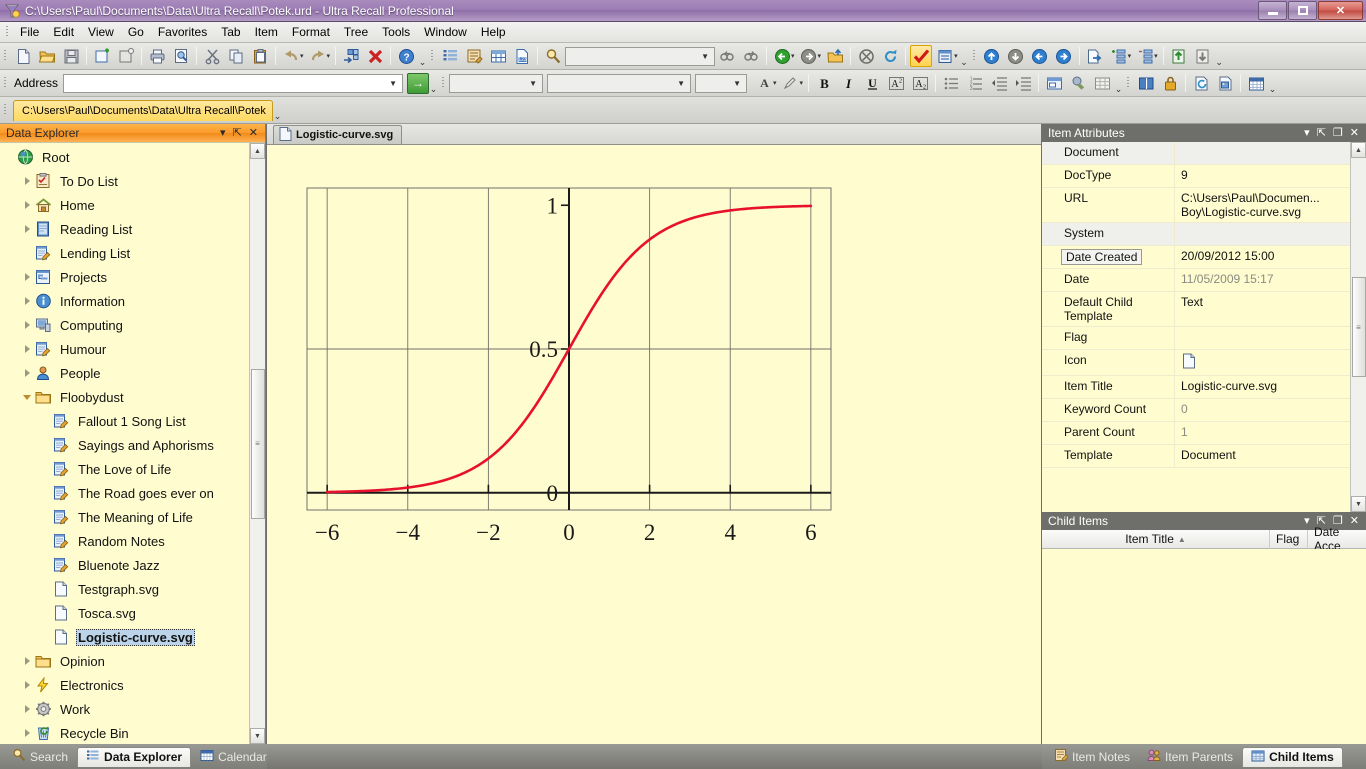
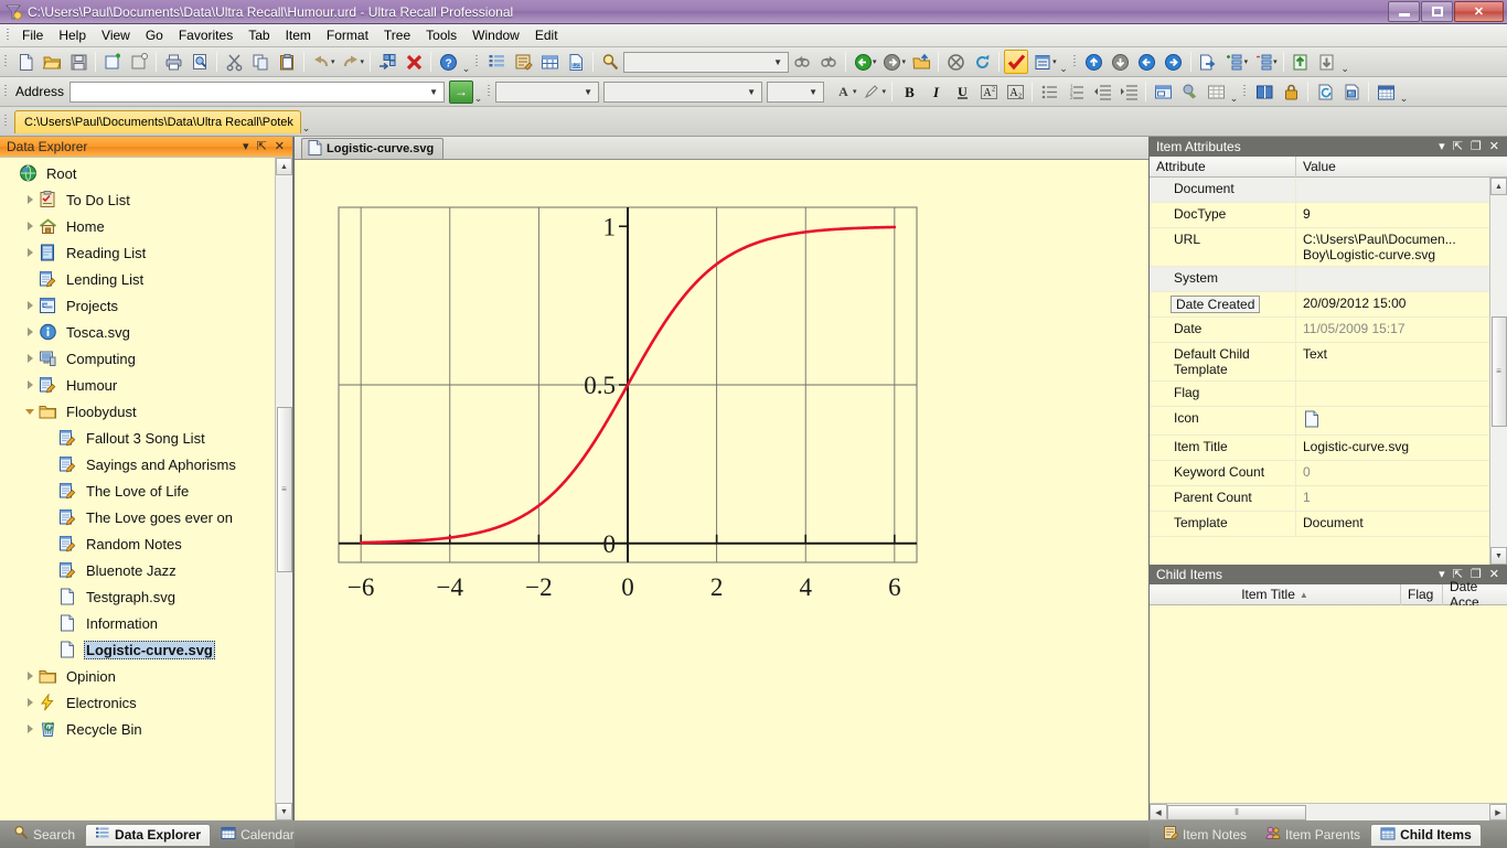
- C:\Users\Paul\Documents\Data\Ultra Recall\Potek.urd - Ultra Recall Professional
+ C:\Users\Paul\Documents\Data\Ultra Recall\Humour.urd - Ultra Recall Professional
  ✕
  File
- Edit
+ Help
  View
  Go
  Favorites
  Tab
  Item
  Format
  Tree
  Tools
  Window
- Help
+ Edit
  ?
  ⌄
  ▼
  ⌄
  ⌄
  Address
  ▼
  →
  ⌄
  ▼
  ▼
  ▼
  A
  B
  I
  U
  A
  A
  ⌄
  ⌄
  C:\Users\Paul\Documents\Data\Ultra Recall\Potek
  ⌄
  Data Explorer
  ▾
  ⇱
  ✕
  Root
  To Do List
  Home
  Reading List
  Lending List
  Projects
- Information
+ Tosca.svg
  Computing
  Humour
- People
  Floobydust
- Fallout 1 Song List
+ Fallout 3 Song List
  Sayings and Aphorisms
  The Love of Life
- The Road goes ever on
+ The Love goes ever on
- The Meaning of Life
  Random Notes
  Bluenote Jazz
  Testgraph.svg
- Tosca.svg
+ Information
  Logistic-curve.svg
  Opinion
  Electronics
- Work
  Recycle Bin
  ≡
  Logistic-curve.svg
  −6
  −4
  −2
  0
  2
  4
  6
  0
  0.5
  1
  Item Attributes
  ▾
  ⇱
  ❐
  ✕
+ Attribute
+ Value
  Document
  DocType
  9
  URL
  C:\Users\Paul\Documen...
  Boy\Logistic-curve.svg
  System
  Date Created
  20/09/2012 15:00
  Date
  11/05/2009 15:17
  Default Child Template
  Text
  Flag
  Icon
  Item Title
  Logistic-curve.svg
  Keyword Count
  0
  Parent Count
  1
  Template
  Document
  ≡
  Child Items
  ▾
  ⇱
  ❐
  ✕
  Item Title
  ▲
  Flag
  Date Acce
+ ⦀
  Search
  Data Explorer
  Calendar
  Item Notes
  Item Parents
  Child Items
